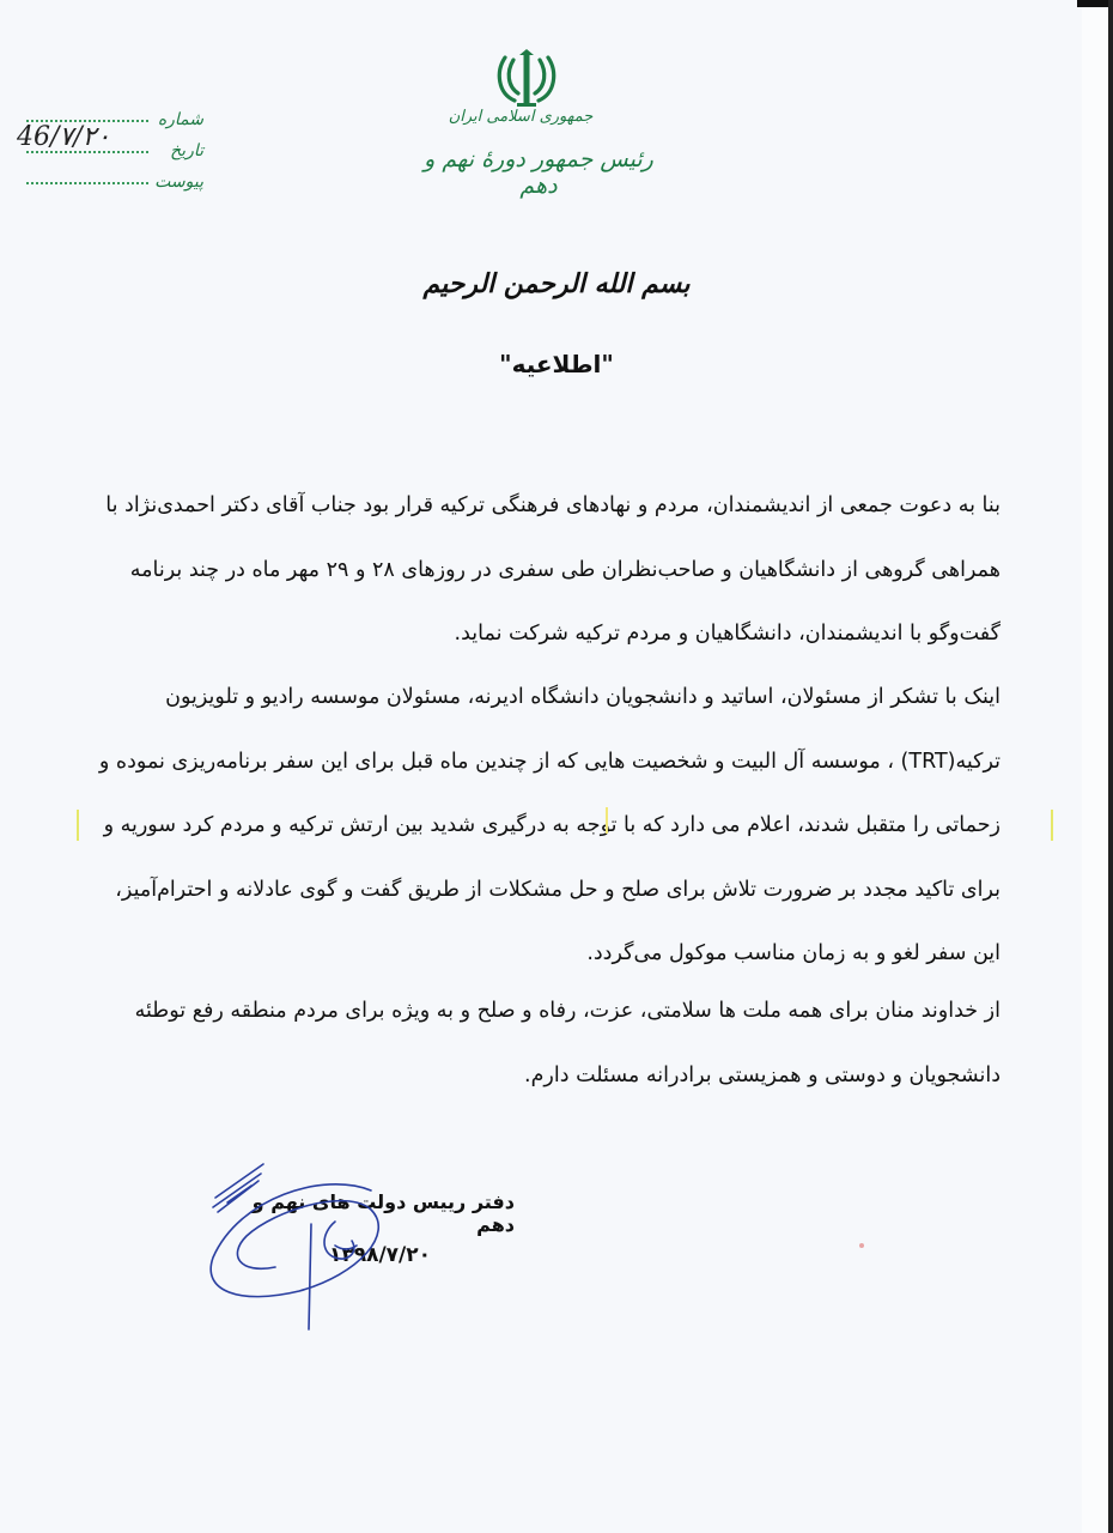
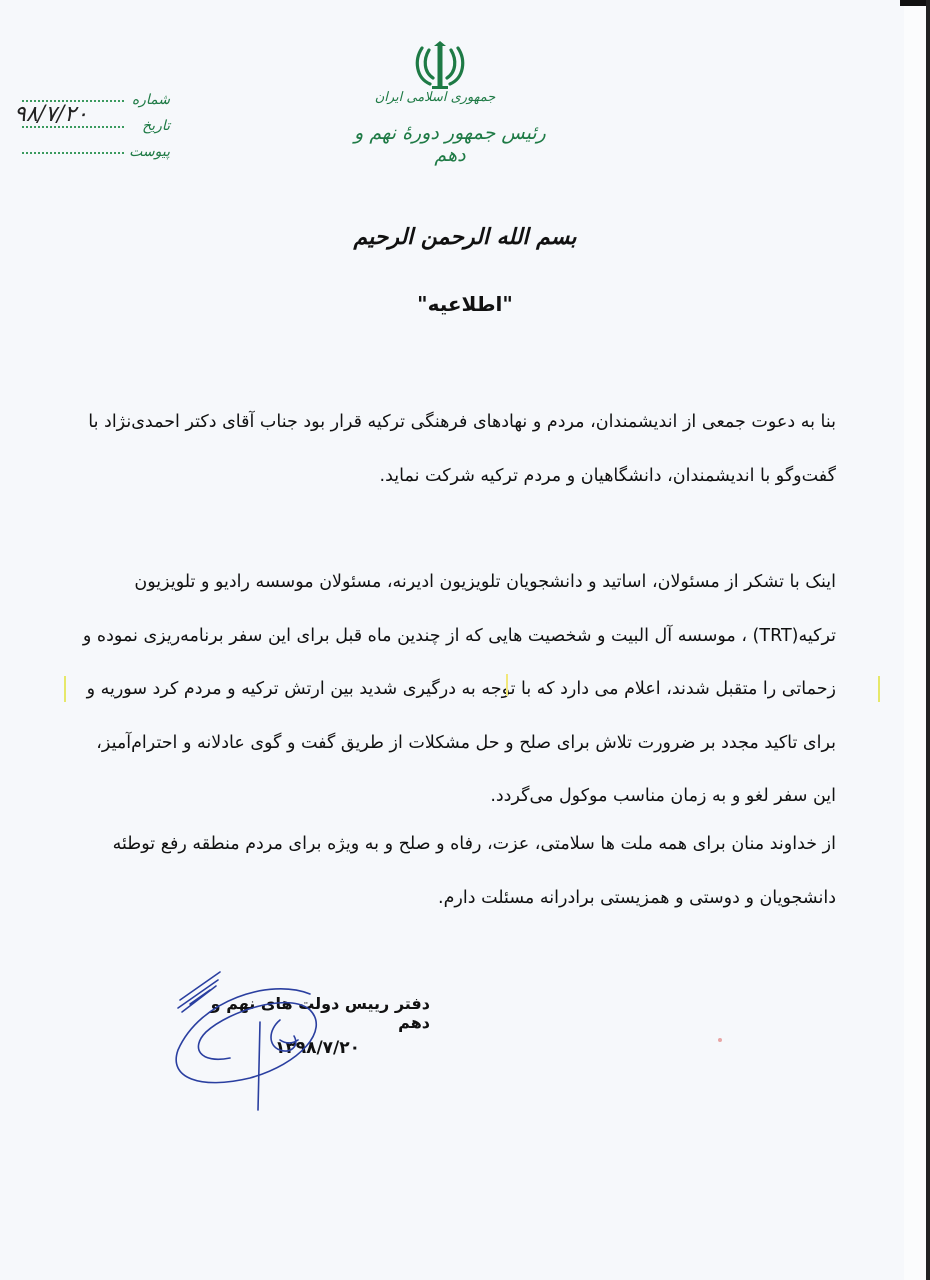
  جمهوری اسلامی ایران
  رئیس جمهور دورهٔ نهم و دهم
  شماره
  تاریخ
- 46/۷/۲۰
+ ۹۸/۷/۲۰
  پیوست
  بسم الله الرحمن الرحیم
  "اطلاعیه"
  بنا به دعوت جمعی از اندیشمندان، مردم و نهادهای فرهنگی ترکیه قرار بود جناب آقای دکتر احمدی‌نژاد با
- همراهی گروهی از دانشگاهیان و صاحب‌نظران طی سفری در روزهای ۲۸ و ۲۹ مهر ماه در چند برنامه
  گفت‌وگو با اندیشمندان، دانشگاهیان و مردم ترکیه شرکت نماید.
- اینک با تشکر از مسئولان، اساتید و دانشجویان دانشگاه ادیرنه، مسئولان موسسه رادیو و تلویزیون
+ اینک با تشکر از مسئولان، اساتید و دانشجویان تلویزیون ادیرنه، مسئولان موسسه رادیو و تلویزیون
  ترکیه(TRT) ، موسسه آل البیت و شخصیت هایی که از چندین ماه قبل برای این سفر برنامه‌ریزی نموده و
  زحماتی را متقبل شدند، اعلام می دارد که با تجه به درگیری شدید بین ارتش ترکیه و مردم کرد سوریه و
  برای تاکید مجدد بر ضرورت تلاش برای صلح و حل مشکلات از طریق گفت و گوی عادلانه و احترام‌آمیز،
  این سفر لغو و به زمان مناسب موکول می‌گردد.
  از خداوند منان برای همه ملت ها سلامتی، عزت، رفاه و صلح و به ویژه برای مردم منطقه رفع توطئه
  دانشجویان و دوستی و همزیستی برادرانه مسئلت دارم.
  دفتر رییس دولت ه نهم و دهم
  ۱۳۹۸/۷/۲۰
